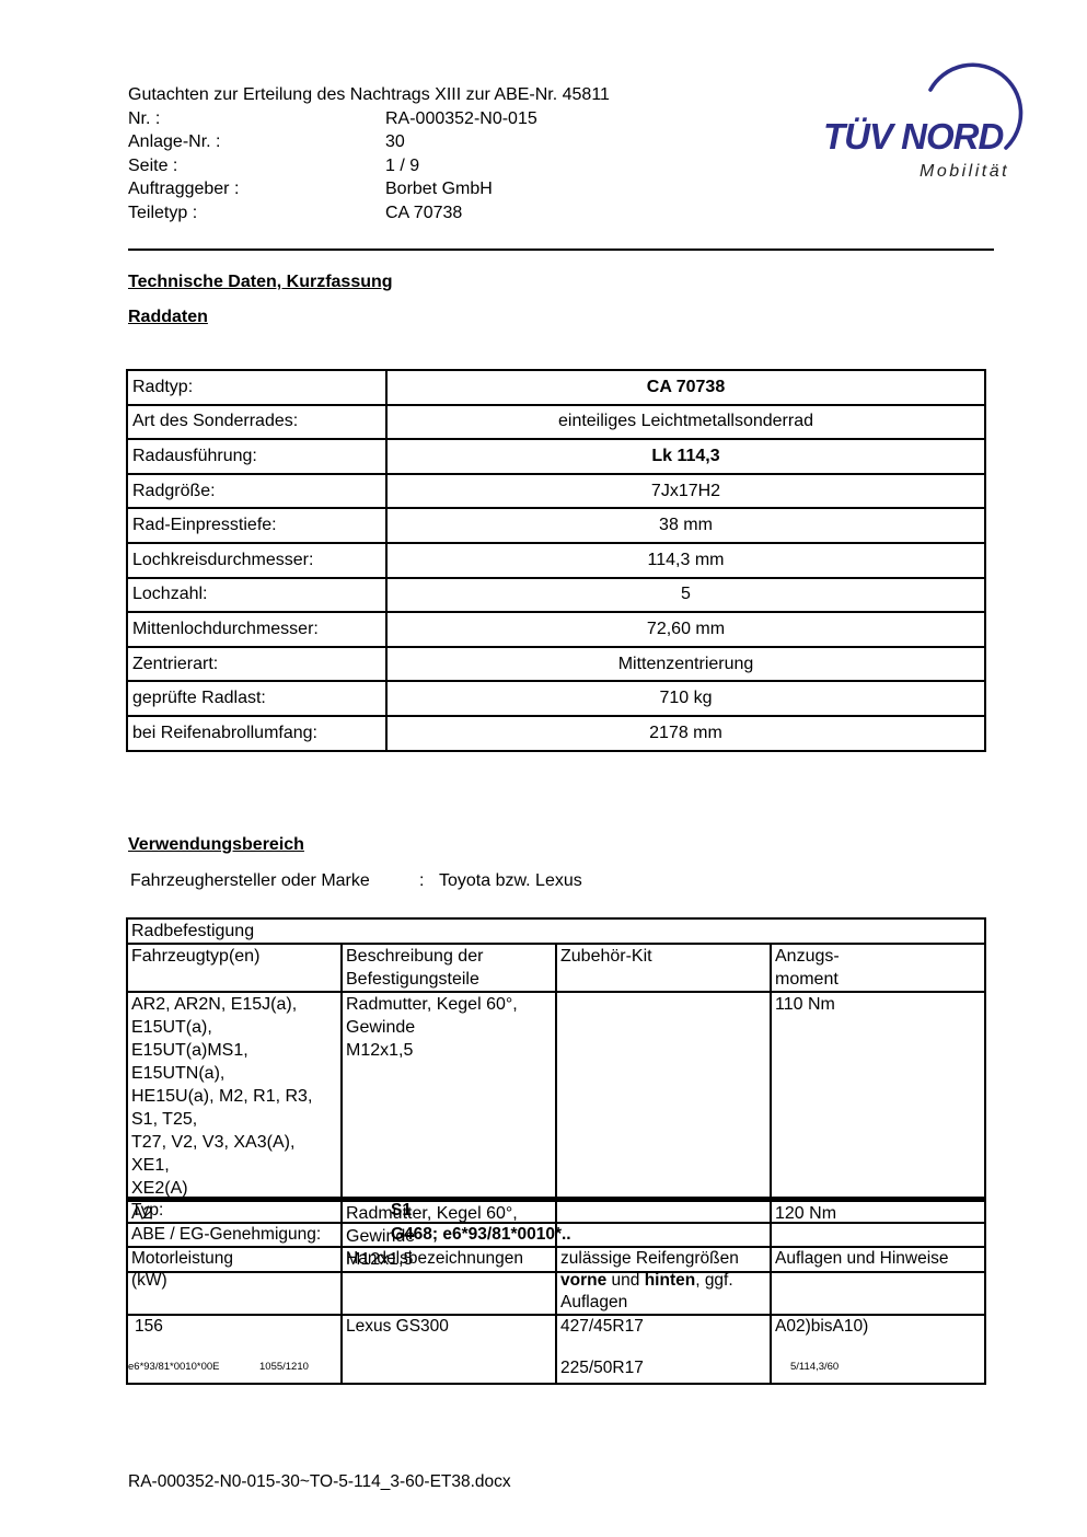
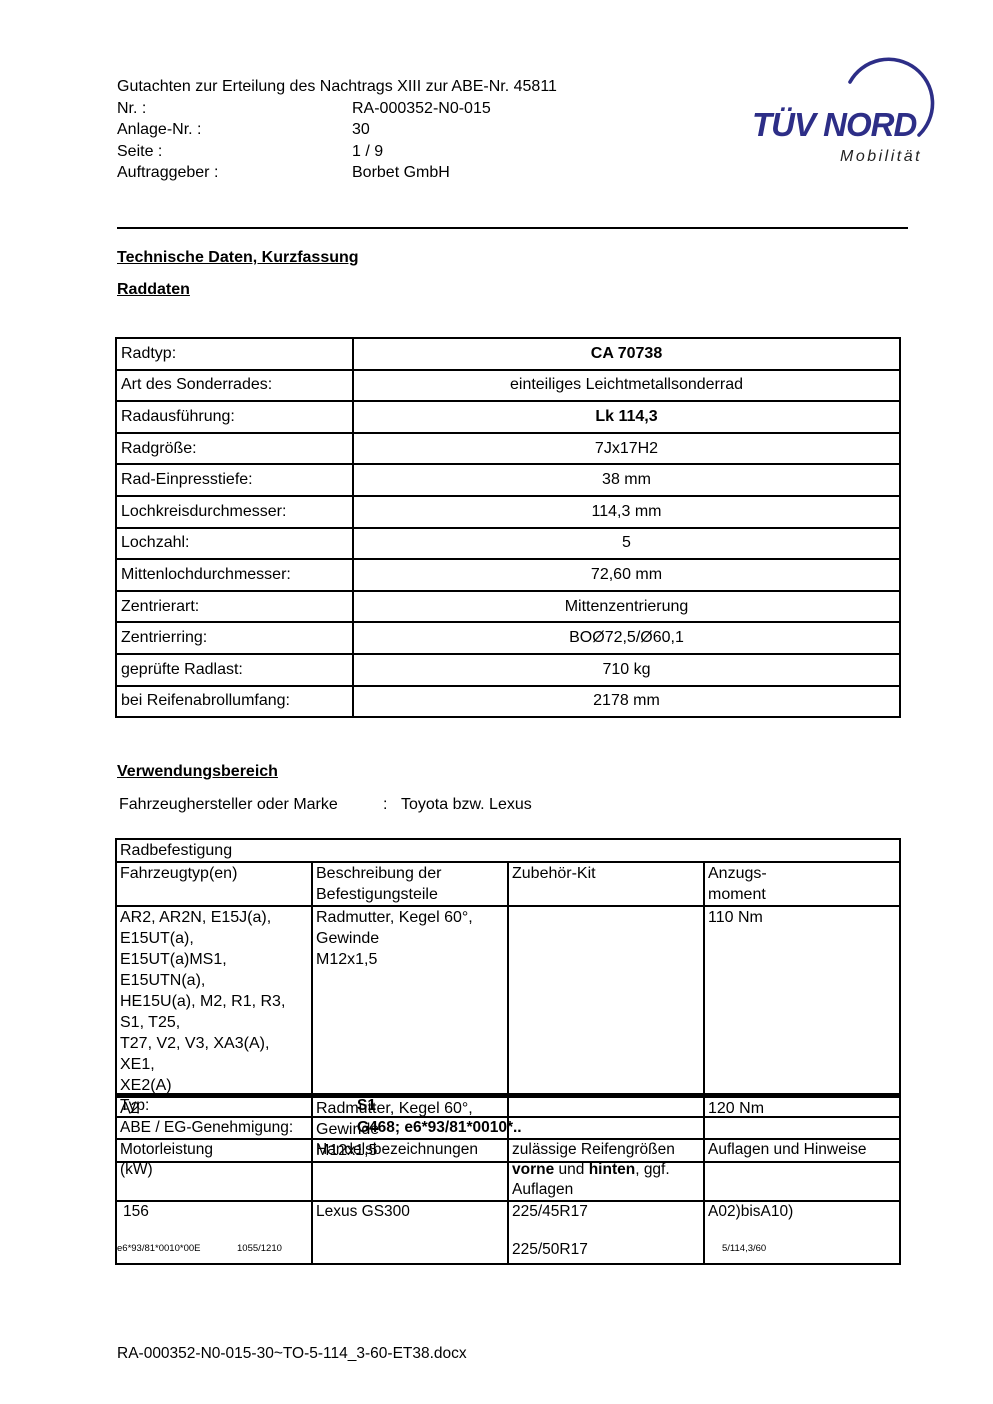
  Gutachten zur Erteilung des Nachtrags XIII zur ABE-Nr. 45811
  Nr. :
  RA-000352-N0-015
  Anlage-Nr. :
  30
  Seite :
  1 / 9
  Auftraggeber :
  Borbet GmbH
- Teiletyp :
- CA 70738
  TÜV NORD
  Mobilität
  Technische Daten, Kurzfassung
  Raddaten
  Radtyp:	CA 70738
  Art des Sonderrades:	einteiliges Leichtmetallsonderrad
  Radausführung:	Lk 114,3
  Radgröße:	7Jx17H2
  Rad-Einpresstiefe:	38 mm
  Lochkreisdurchmesser:	114,3 mm
  Lochzahl:	5
  Mittenlochdurchmesser:	72,60 mm
  Zentrierart:	Mittenzentrierung
+ Zentrierring:	BOØ72,5/Ø60,1
  geprüfte Radlast:	710 kg
  bei Reifenabrollumfang:	2178 mm
  Verwendungsbereich
  Fahrzeughersteller oder Marke
  :
  Toyota bzw. Lexus
  Radbefestigung
  Fahrzeugtyp(en)	Beschreibung der Befestigungsteile	Zubehör-Kit	Anzugs- moment
  AR2, AR2N, E15J(a), E15UT(a), E15UT(a)MS1, E15UTN(a), HE15U(a), M2, R1, R3, S1, T25, T27, V2, V3, XA3(A), XE1, XE2(A)	Radmutter, Kegel 60°, Gewinde M12x1,5		110 Nm
  A2	Radmutter, Kegel 60°, Gewinde M12x1,5		120 Nm
  Typ: S1
  ABE / EG-Genehmigung: G468; e6*93/81*0010*..
  Motorleistung (kW)	Handelsbezeichnungen	zulässige Reifengrößen vorne und hinten, ggf. Auflagen	Auflagen und Hinweise
- 156	Lexus GS300	427/45R17 225/50R17	A02)bisA10)
+ 156	Lexus GS300	225/45R17 225/50R17	A02)bisA10)
  e6*93/81*0010*00E
  1055/1210
  5/114,3/60
  RA-000352-N0-015-30~TO-5-114_3-60-ET38.docx
